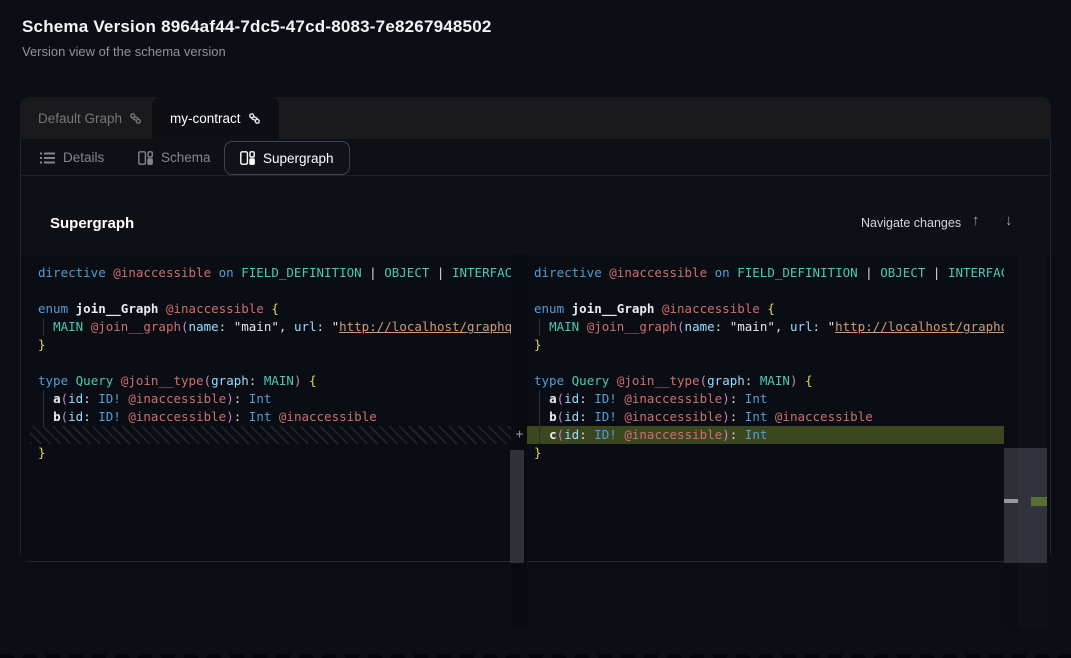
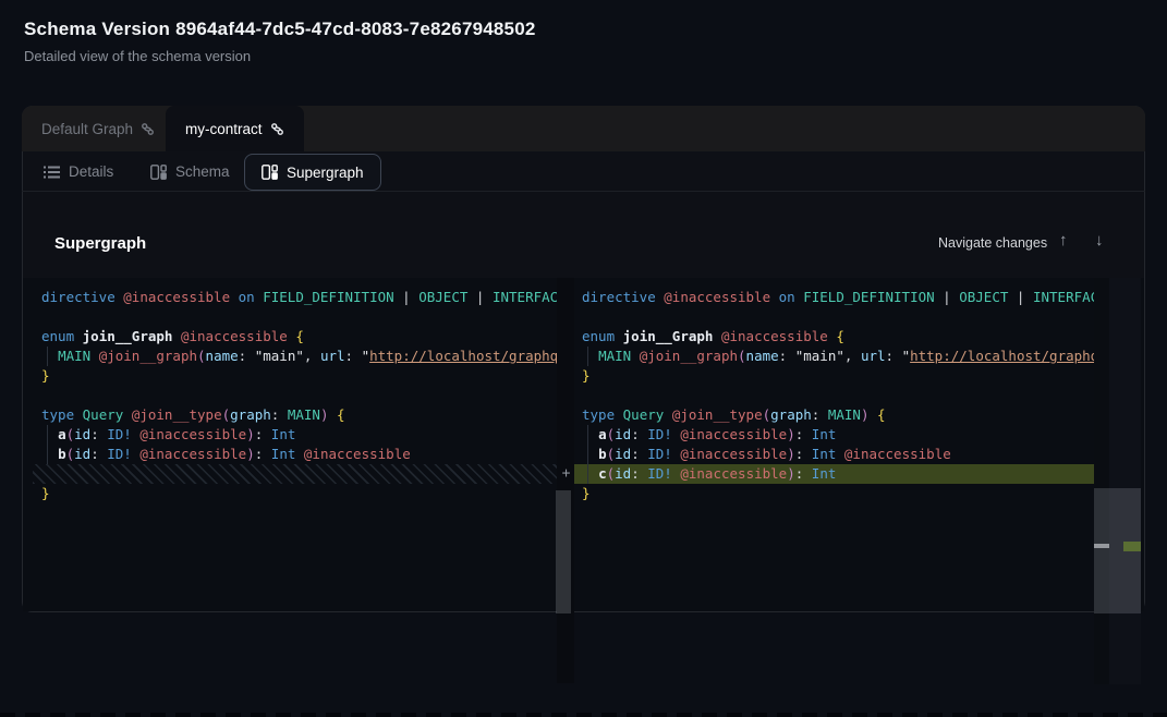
  Schema Version 8964af44-7dc5-47cd-8083-7e8267948502
- Version view of the schema version
+ Detailed view of the schema version
  Default Graph
  my-contract
  Details
  Schema
  Supergraph
  Supergraph
  Navigate changes
  ↑
  ↓
  directive @inaccessible on FIELD_DEFINITION | OBJECT | INTERFAC
  enum join__Graph @inaccessible {
  MAIN @join__graph(name: "main", url: "http://localhost/graphq
  }
  type Query @join__type(graph: MAIN) {
  a(id: ID! @inaccessible): Int
  b(id: ID! @inaccessible): Int @inaccessible
  }
  directive @inaccessible on FIELD_DEFINITION | OBJECT | INTERFA
  enum join__Graph @inaccessible {
  MAIN @join__graph(name: "main", url: "http://localhost/graph
  }
  type Query @join__type(graph: MAIN) {
  a(id: ID! @inaccessible): Int
  b(id: ID! @inaccessible): Int @inaccessible
  c(id: ID! @inaccessible): Int
  }
  +
